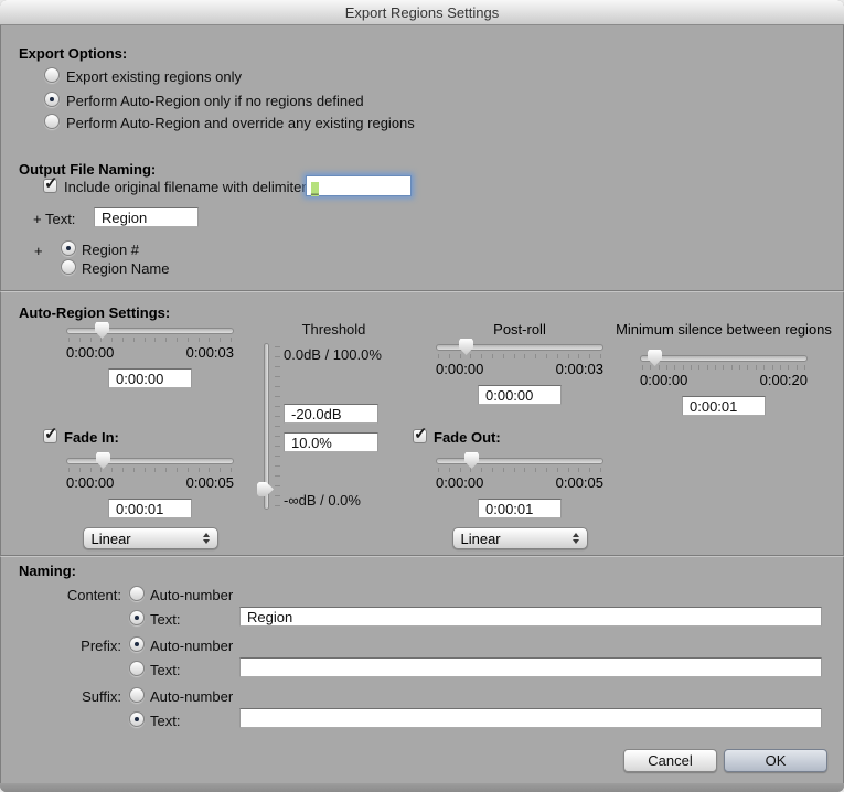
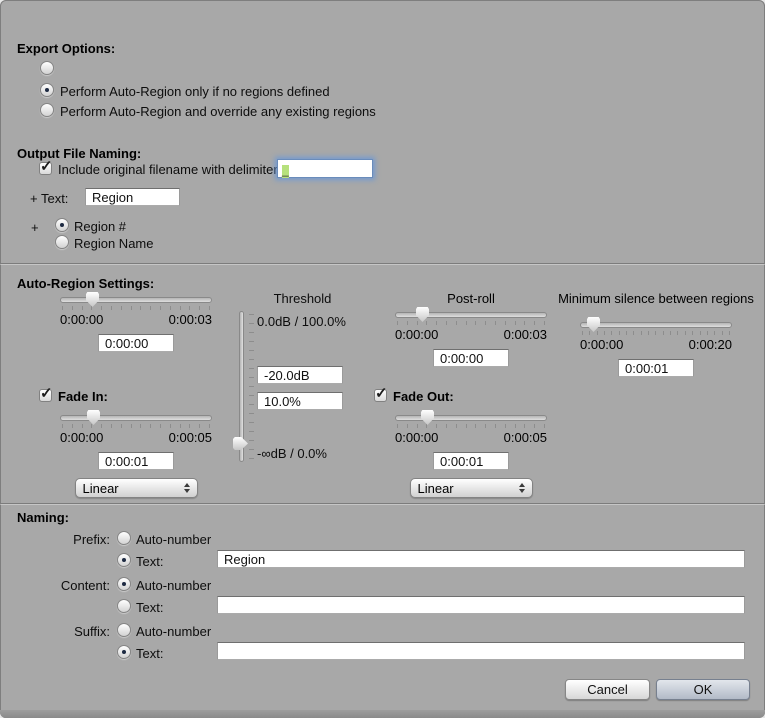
- Export Regions Settings
  Export Options:
- Export existing regions only
  Perform Auto-Region only if no regions defined
  Perform Auto-Region and override any existing regions
  Output File Naming:
  Include original filename with delimiter
  _
  + Text:
  Region
  +
  Region #
  Region Name
  Auto-Region Settings:
  0:00:00
  0:00:03
  0:00:00
  Threshold
  0.0dB / 100.0%
  -20.0dB
  10.0%
  -∞dB / 0.0%
  Post-roll
  0:00:00
  0:00:03
  0:00:00
  Minimum silence between regions
  0:00:00
  0:00:20
  0:00:01
  Fade In:
  0:00:00
  0:00:05
  0:00:01
  Linear
  Fade Out:
  0:00:00
  0:00:05
  0:00:01
  Linear
  Naming:
- Content:
+ Prefix:
  Auto-number
  Text:
  Region
- Prefix:
+ Content:
  Auto-number
  Text:
  Suffix:
  Auto-number
  Text:
  Cancel
  OK
